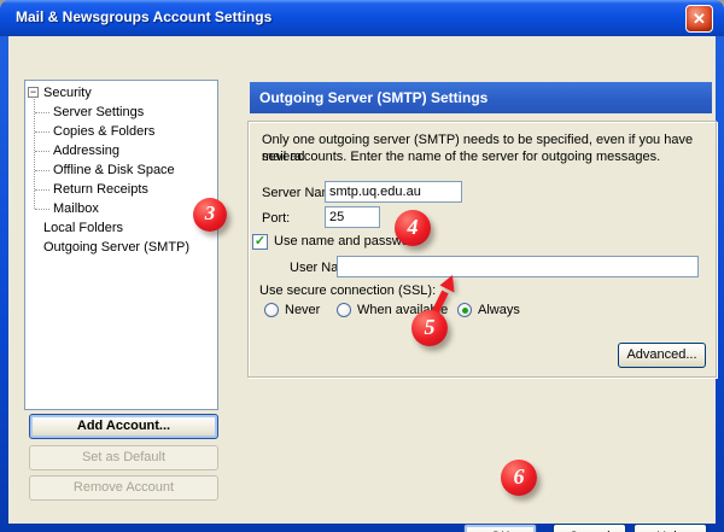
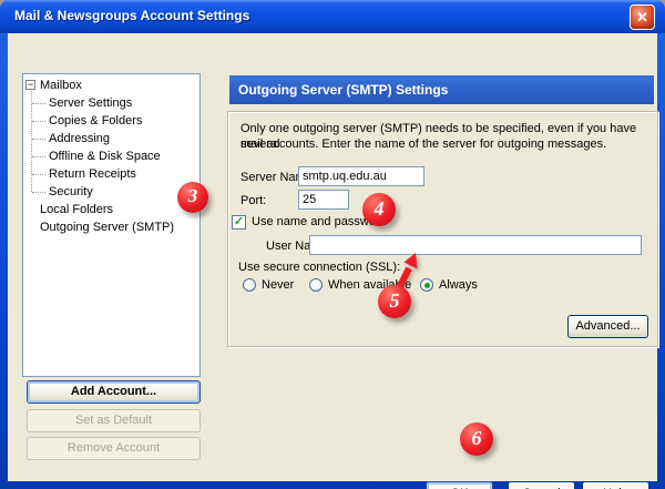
  Mail & Newsgroups Account Settings
  ✕
  −
- Security
+ Mailbox
  Server Settings
  Copies & Folders
  Addressing
  Offline & Disk Space
  Return Receipts
- Mailbox
+ Security
  Local Folders
  Outgoing Server (SMTP)
  Add Account...
  Set as Default
  Remove Account
  Outgoing Server (SMTP) Settings
  Only one outgoing server (SMTP) needs to be specified, even if you have several
  mail accounts. Enter the name of the server for outgoing messages.
  Server Na
  smtp.uq.edu.au
  Port:
  25
  ✓
  Use name and passw
  Use secure connection (SSL):
  Never
  When availe
  Always
  Advanced...
  3
  4
  5
  6
